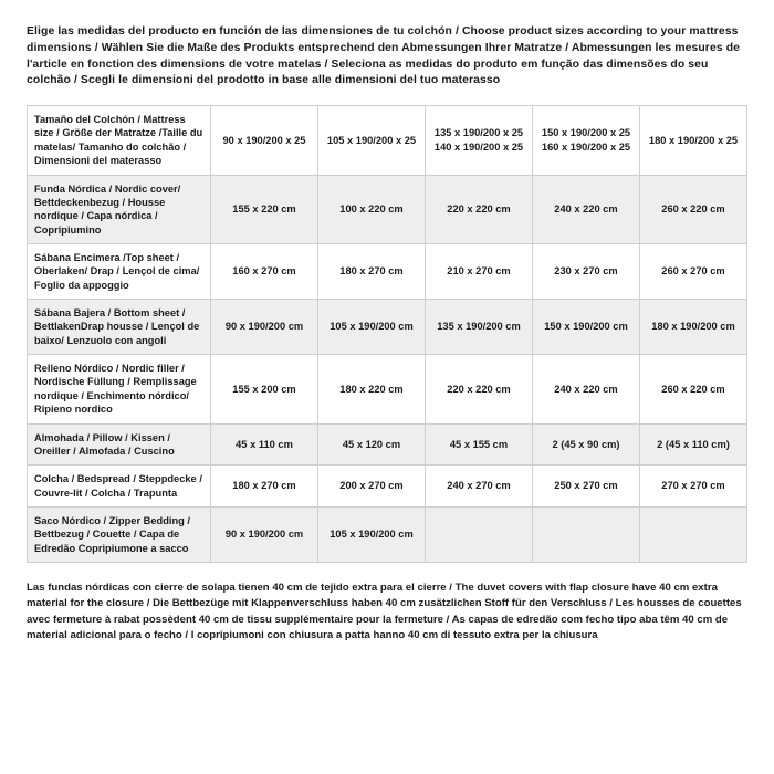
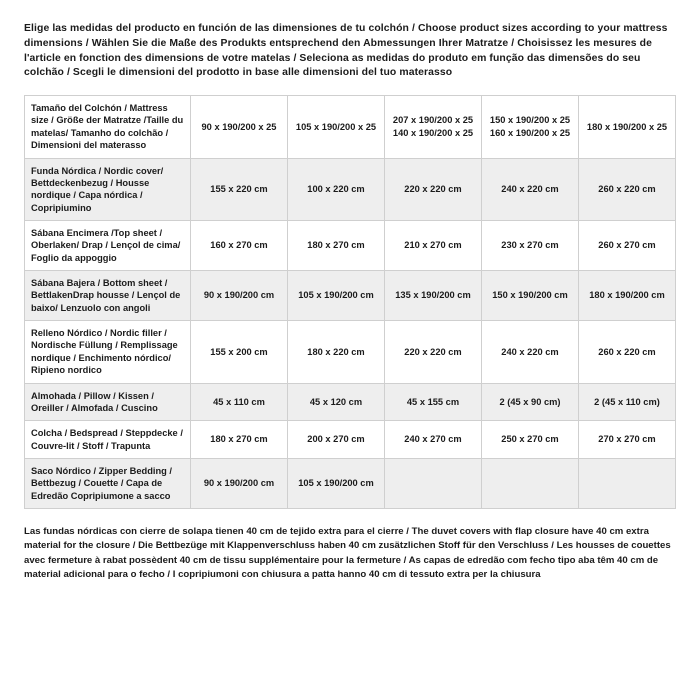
- Elige las medidas del producto en función de las dimensiones de tu colchón / Choose product sizes according to your mattress dimensions / Wählen Sie die Maße des Produkts entsprechend den Abmessungen Ihrer Matratze / Abmessungen les mesures de l'article en fonction des dimensions de votre matelas / Seleciona as medidas do produto em função das dimensões do seu colchão / Scegli le dimensioni del prodotto in base alle dimensioni del tuo materasso
+ Elige las medidas del producto en función de las dimensiones de tu colchón / Choose product sizes according to your mattress dimensions / Wählen Sie die Maße des Produkts entsprechend den Abmessungen Ihrer Matratze / Choisissez les mesures de l'article en fonction des dimensions de votre matelas / Seleciona as medidas do produto em função das dimensões do seu colchão / Scegli le dimensioni del prodotto in base alle dimensioni del tuo materasso
- Tamaño del Colchón / Mattress size / Größe der Matratze /Taille du matelas/ Tamanho do colchão / Dimensioni del materasso	90 x 190/200 x 25	105 x 190/200 x 25	135 x 190/200 x 25 140 x 190/200 x 25	150 x 190/200 x 25 160 x 190/200 x 25	180 x 190/200 x 25
+ Tamaño del Colchón / Mattress size / Größe der Matratze /Taille du matelas/ Tamanho do colchão / Dimensioni del materasso	90 x 190/200 x 25	105 x 190/200 x 25	207 x 190/200 x 25 140 x 190/200 x 25	150 x 190/200 x 25 160 x 190/200 x 25	180 x 190/200 x 25
  Funda Nórdica / Nordic cover/ Bettdeckenbezug / Housse nordique / Capa nórdica / Copripiumino	155 x 220 cm	100 x 220 cm	220 x 220 cm	240 x 220 cm	260 x 220 cm
  Sábana Encimera /Top sheet / Oberlaken/ Drap / Lençol de cima/ Foglio da appoggio	160 x 270 cm	180 x 270 cm	210 x 270 cm	230 x 270 cm	260 x 270 cm
  Sábana Bajera / Bottom sheet / BettlakenDrap housse / Lençol de baixo/ Lenzuolo con angoli	90 x 190/200 cm	105 x 190/200 cm	135 x 190/200 cm	150 x 190/200 cm	180 x 190/200 cm
  Relleno Nórdico / Nordic filler / Nordische Füllung / Remplissage nordique / Enchimento nórdico/ Ripieno nordico	155 x 200 cm	180 x 220 cm	220 x 220 cm	240 x 220 cm	260 x 220 cm
  Almohada / Pillow / Kissen / Oreiller / Almofada / Cuscino	45 x 110 cm	45 x 120 cm	45 x 155 cm	2 (45 x 90 cm)	2 (45 x 110 cm)
- Colcha / Bedspread / Steppdecke / Couvre-lit / Colcha / Trapunta	180 x 270 cm	200 x 270 cm	240 x 270 cm	250 x 270 cm	270 x 270 cm
+ Colcha / Bedspread / Steppdecke / Couvre-lit / Stoff / Trapunta	180 x 270 cm	200 x 270 cm	240 x 270 cm	250 x 270 cm	270 x 270 cm
  Saco Nórdico / Zipper Bedding / Bettbezug / Couette / Capa de Edredão Copripiumone a sacco	90 x 190/200 cm	105 x 190/200 cm
  Las fundas nórdicas con cierre de solapa tienen 40 cm de tejido extra para el cierre / The duvet covers with flap closure have 40 cm extra material for the closure / Die Bettbezüge mit Klappenverschluss haben 40 cm zusätzlichen Stoff für den Verschluss / Les housses de couettes avec fermeture à rabat possèdent 40 cm de tissu supplémentaire pour la fermeture / As capas de edredão com fecho tipo aba têm 40 cm de material adicional para o fecho / I copripiumoni con chiusura a patta hanno 40 cm di tessuto extra per la chiusura
